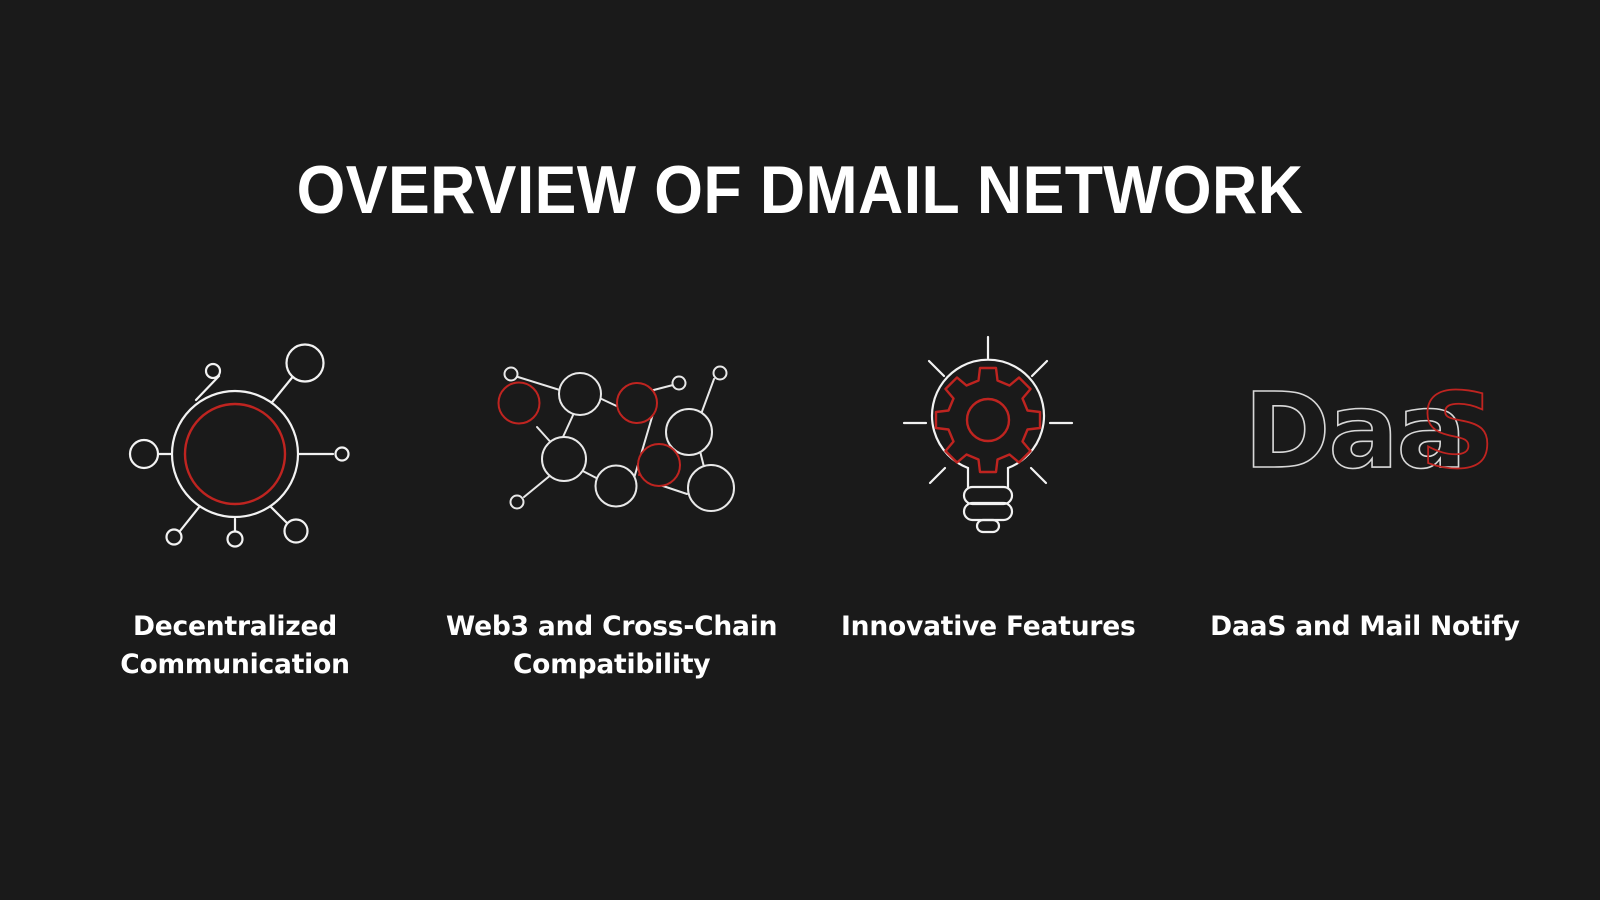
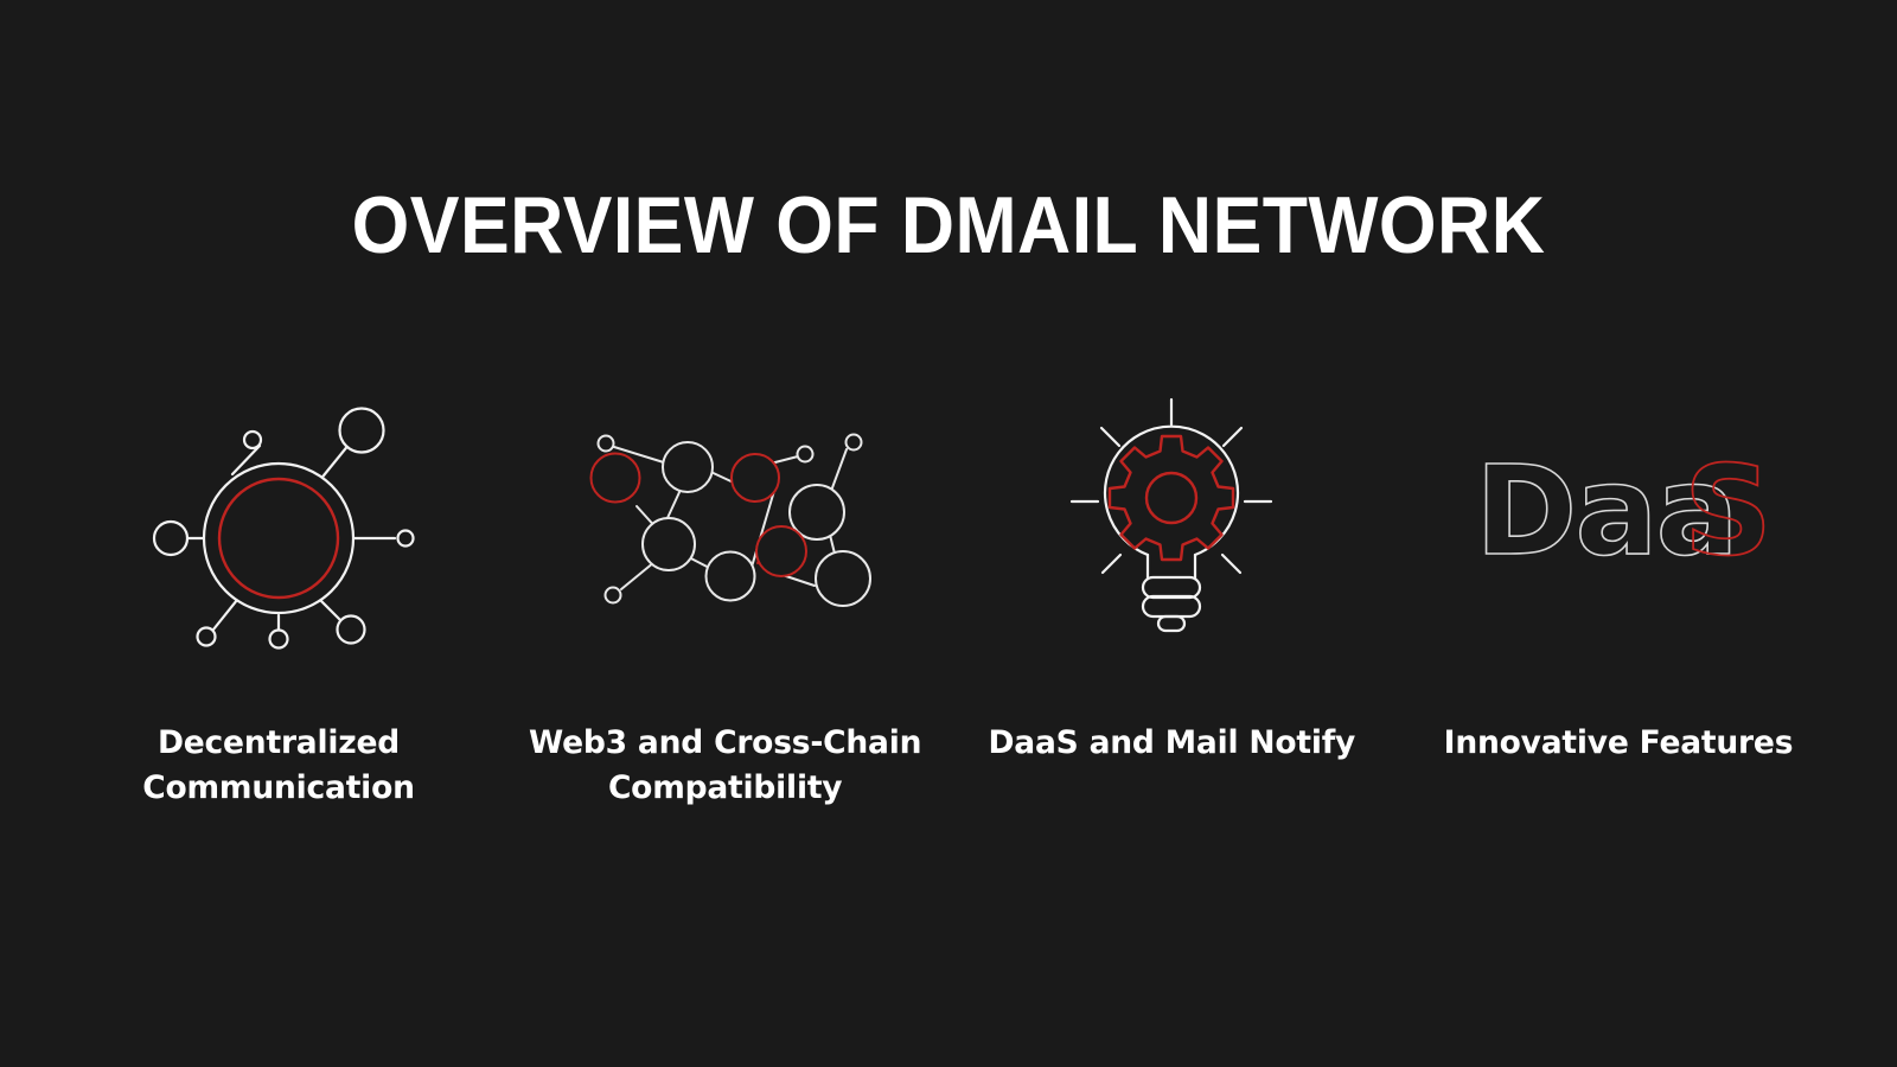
  OVERVIEW OF DMAIL NETWORK
  Decentralized
  Communication
  Web3 and Cross-Chain
  Compatibility
- Innovative Features
+ DaaS and Mail Notify
  Daa
  S
- DaaS and Mail Notify
+ Innovative Features
